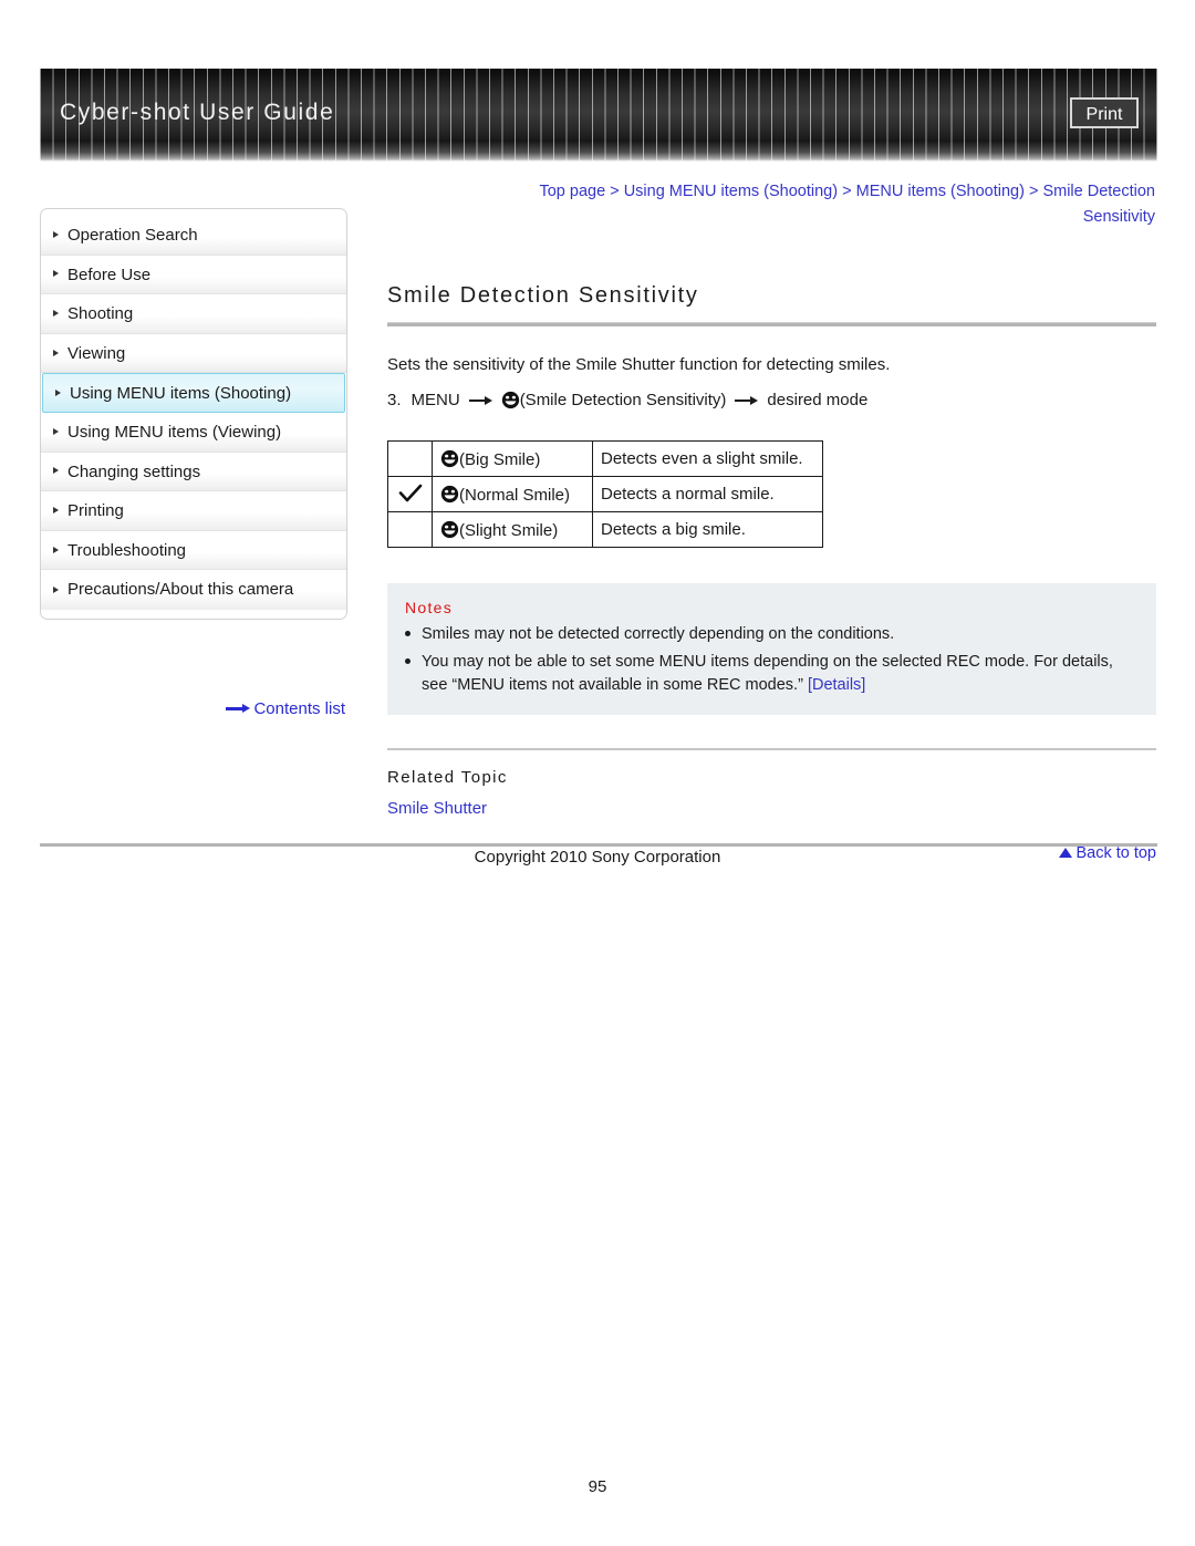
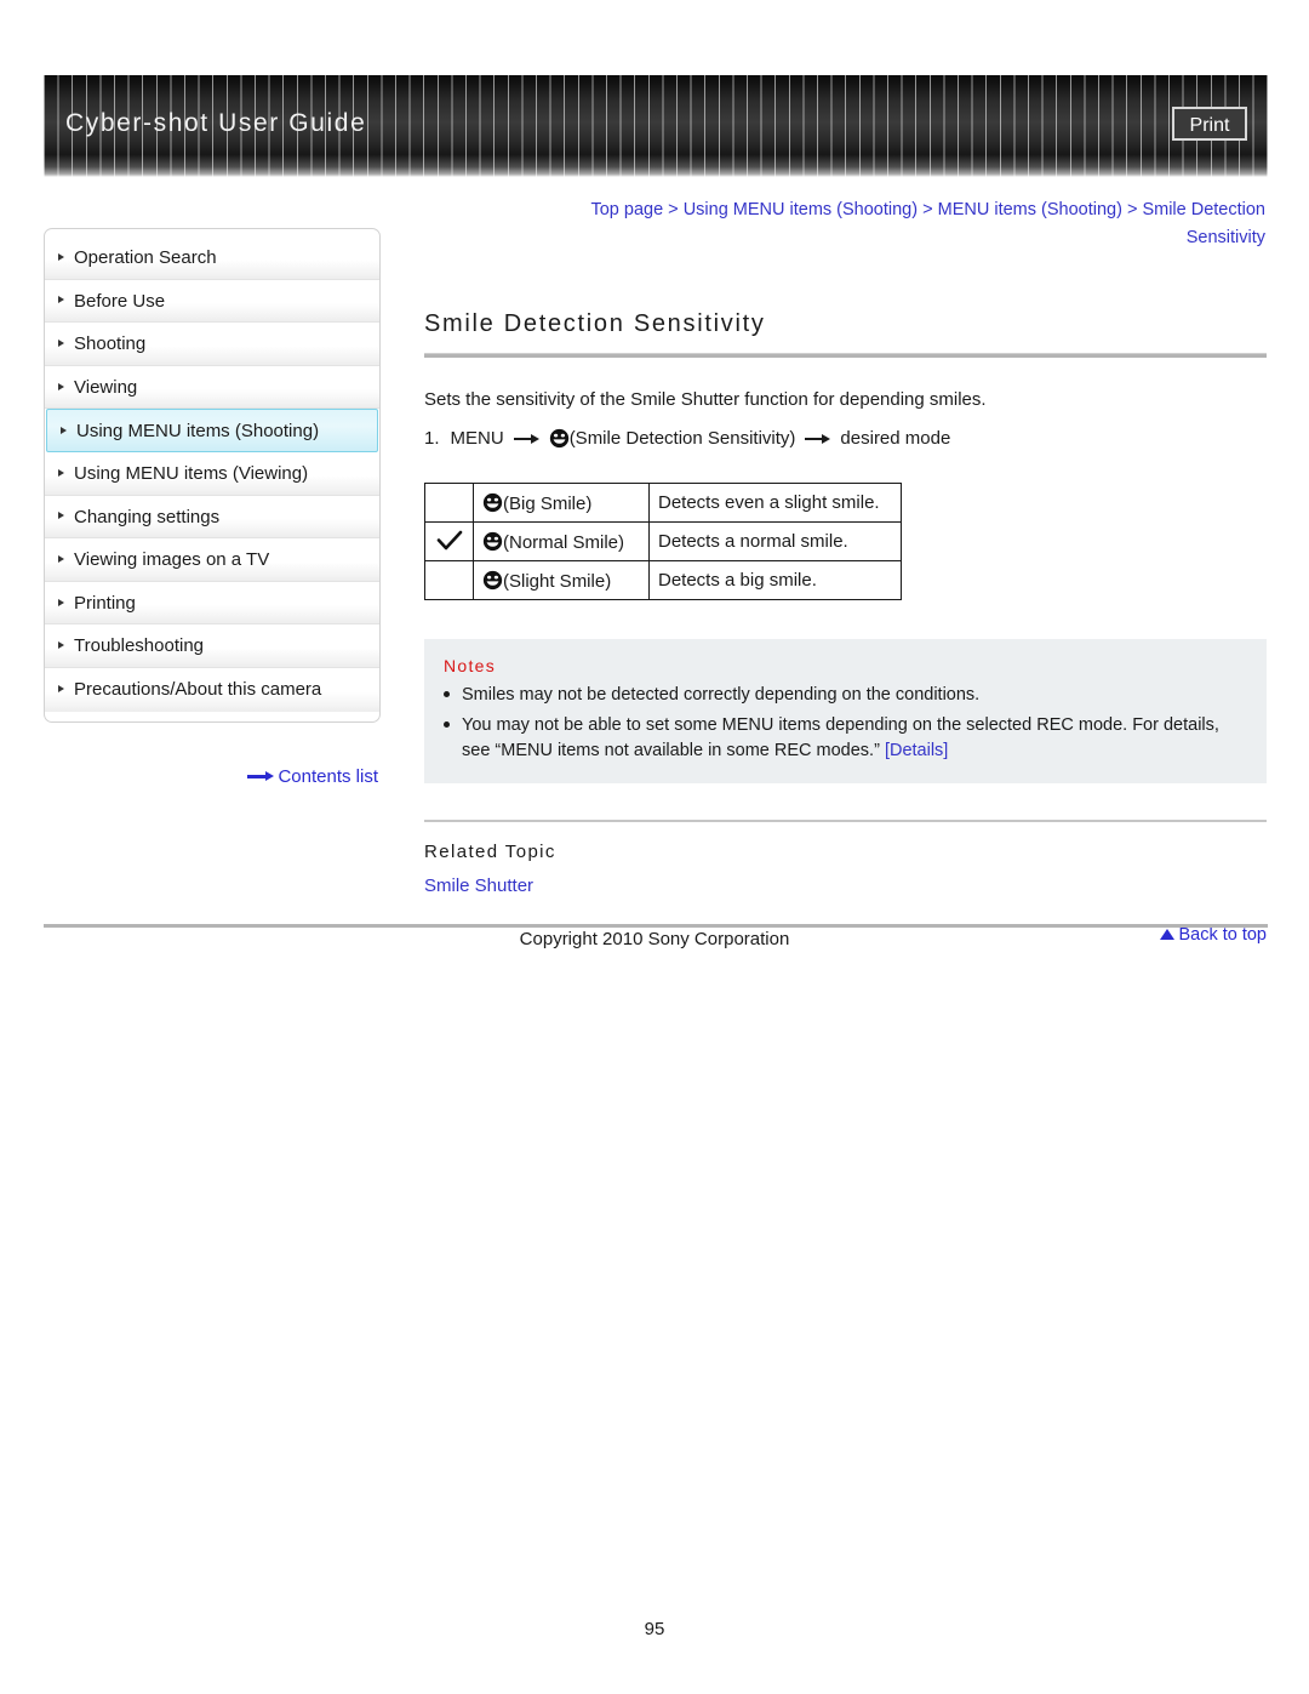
  Cyber-shot User Guide
  Print
  Operation Search
  Before Use
  Shooting
  Viewing
  Using MENU items (Shooting)
  Using MENU items (Viewing)
  Changing settings
+ Viewing images on a TV
  Printing
  Troubleshooting
  Precautions/About this camera
  Contents list
  Top page > Using MENU items (Shooting) > MENU items (Shooting) > Smile Detection
  Sensitivity
  Smile Detection Sensitivity
- Sets the sensitivity of the Smile Shutter function for detecting smiles.
+ Sets the sensitivity of the Smile Shutter function for depending smiles.
- 3.
+ 1.
  MENU
  (Smile Detection Sensitivity)
  desired mode
  	(Big Smile)	Detects even a slight smile.
  	(Normal Smile)	Detects a normal smile.
  	(Slight Smile)	Detects a big smile.
  Notes
  Smiles may not be detected correctly depending on the conditions.
  You may not be able to set some MENU items depending on the selected REC mode. For details, see “MENU items not available in some REC modes.” [Details]
  Related Topic
  Smile Shutter
  Back to top
  Copyright 2010 Sony Corporation
  95
